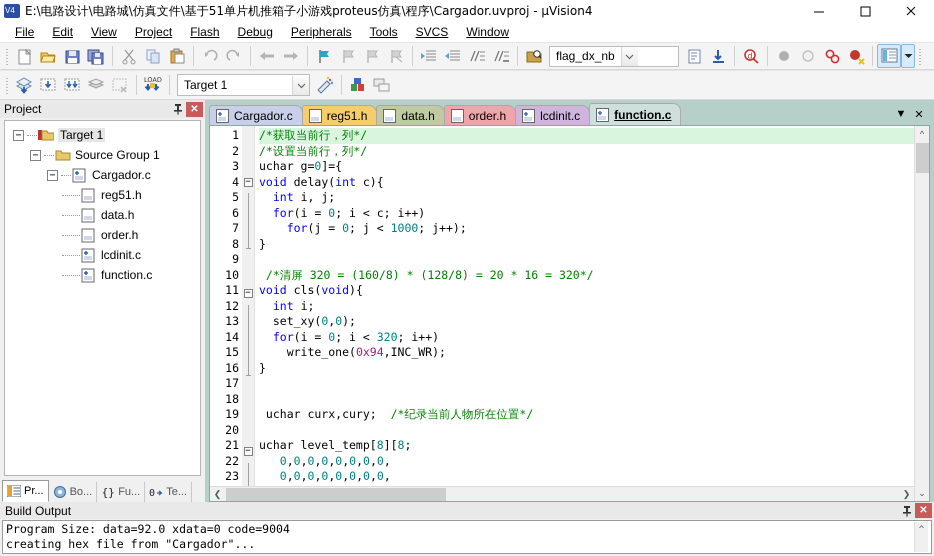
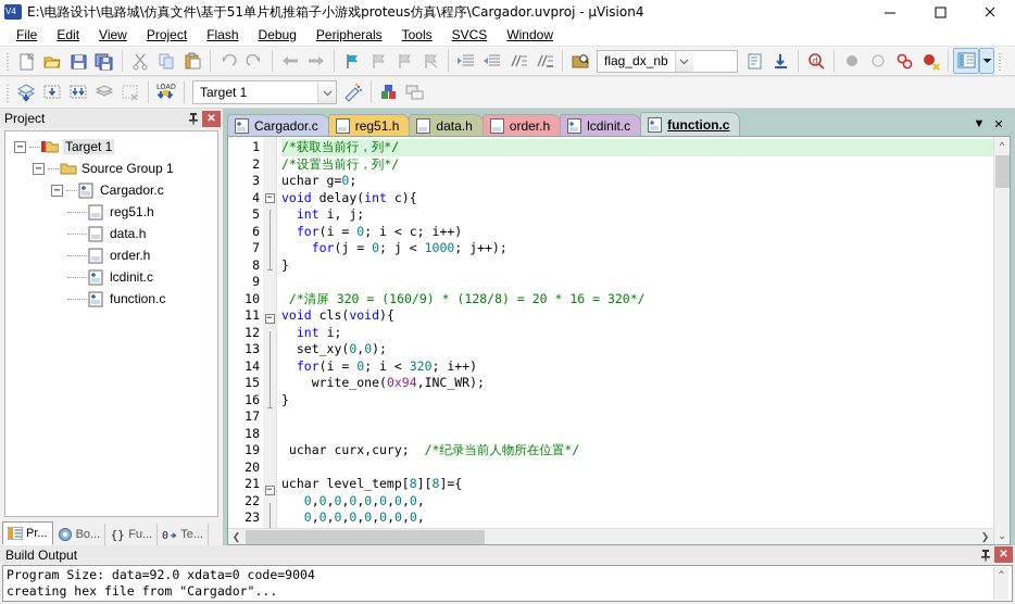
  E:\电路设计\电路城\仿真文件\基于51单片机推箱子小游戏proteus仿真\程序\Cargador.uvproj - µVision4
  File
  Edit
  View
  Project
  Flash
  Debug
  Peripherals
  Tools
  SVCS
  Window
  flag_dx_nb
  d
  LOAD
  Target 1
  Project
  ✕
  −
  Target 1
  −
  Source Group 1
  −
  Cargador.c
  reg51.h
  data.h
  order.h
  lcdinit.c
  function.c
  Pr...
  Bo...
  {}
  Fu...
  0
  Te...
  Cargador.c
  reg51.h
  data.h
  order.h
  lcdinit.c
  function.c
  ▼
  ✕
  1
  2
  3
  4
  5
  6
  7
  8
  9
  10
  11
  12
  13
  14
  15
  16
  17
  18
  19
  20
  21
  22
  23
  −
  −
  −
  /*获取当前行，列*/
  /*设置当前行，列*/
- uchar g=0]={
+ uchar g=0;
  void delay(int c){
  int i, j;
  for(i = 0; i < c; i++)
  for(j = 0; j < 1000; j++);
  }
- /*清屏 320 = (160/8) * (128/8) = 20 * 16 = 320*/
+ /*清屏 320 = (160/9) * (128/8) = 20 * 16 = 320*/
  void cls(void){
  int i;
  set_xy(0,0);
  for(i = 0; i < 320; i++)
  write_one(0x94,INC_WR);
  }
  uchar curx,cury; /*纪录当前人物所在位置*/
- uchar level_temp[8][8;
+ uchar level_temp[8][8]={
  0,0,0,0,0,0,0,0,
  0,0,0,0,0,0,0,0,
  ❮
  ❯
  ^
  ⌄
  Build Output
  ✕
  Program Size: data=92.0 xdata=0 code=9004
  creating hex file from "Cargador"...
  ^
